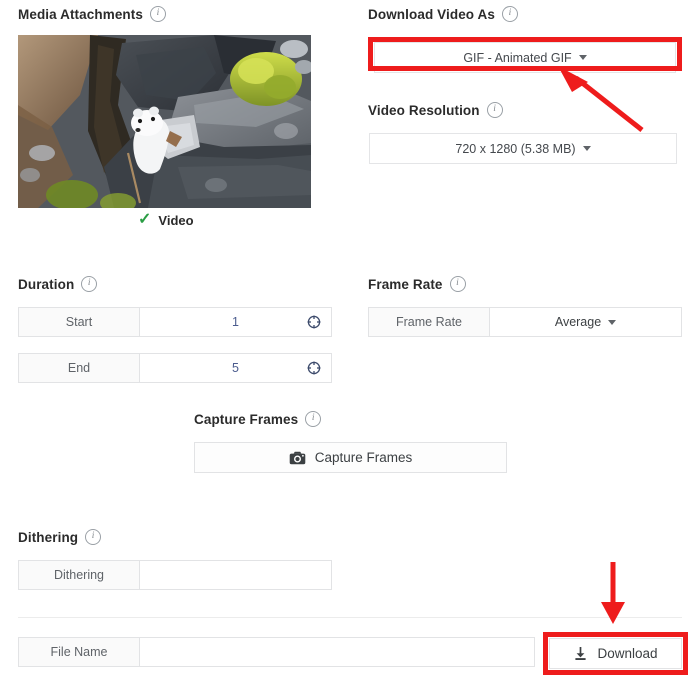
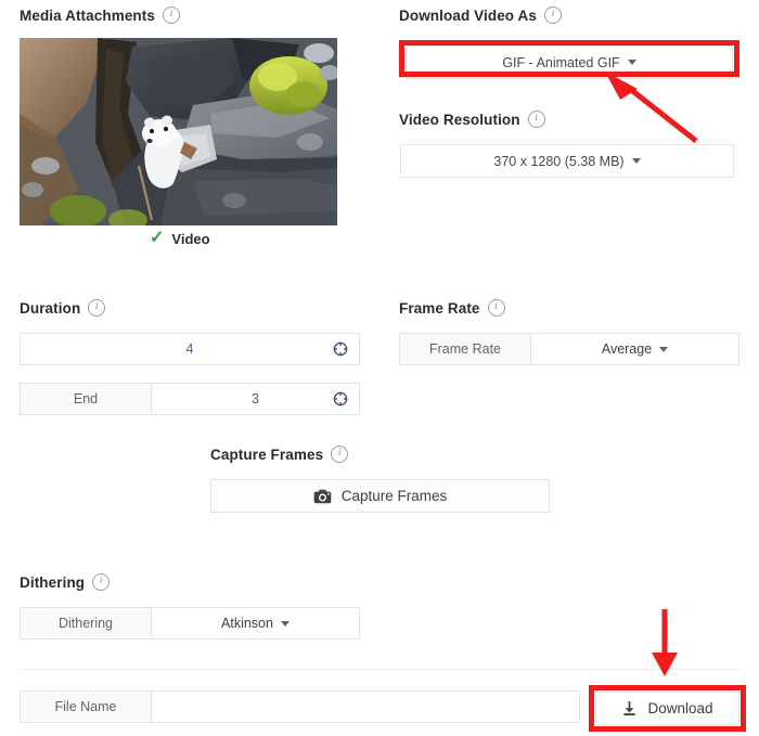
  Media Attachments
  i
  ✓
  Video
  Download Video As
  i
  GIF - Animated GIF
  Video Resolution
  i
- 720 x 1280 (5.38 MB)
+ 370 x 1280 (5.38 MB)
  Duration
  i
- Start
- 1
+ 4
  End
- 5
+ 3
  Frame Rate
  i
  Frame Rate
  Average
  Capture Frames
  i
  Capture Frames
  Dithering
  i
  Dithering
+ Atkinson
  File Name
  Download
